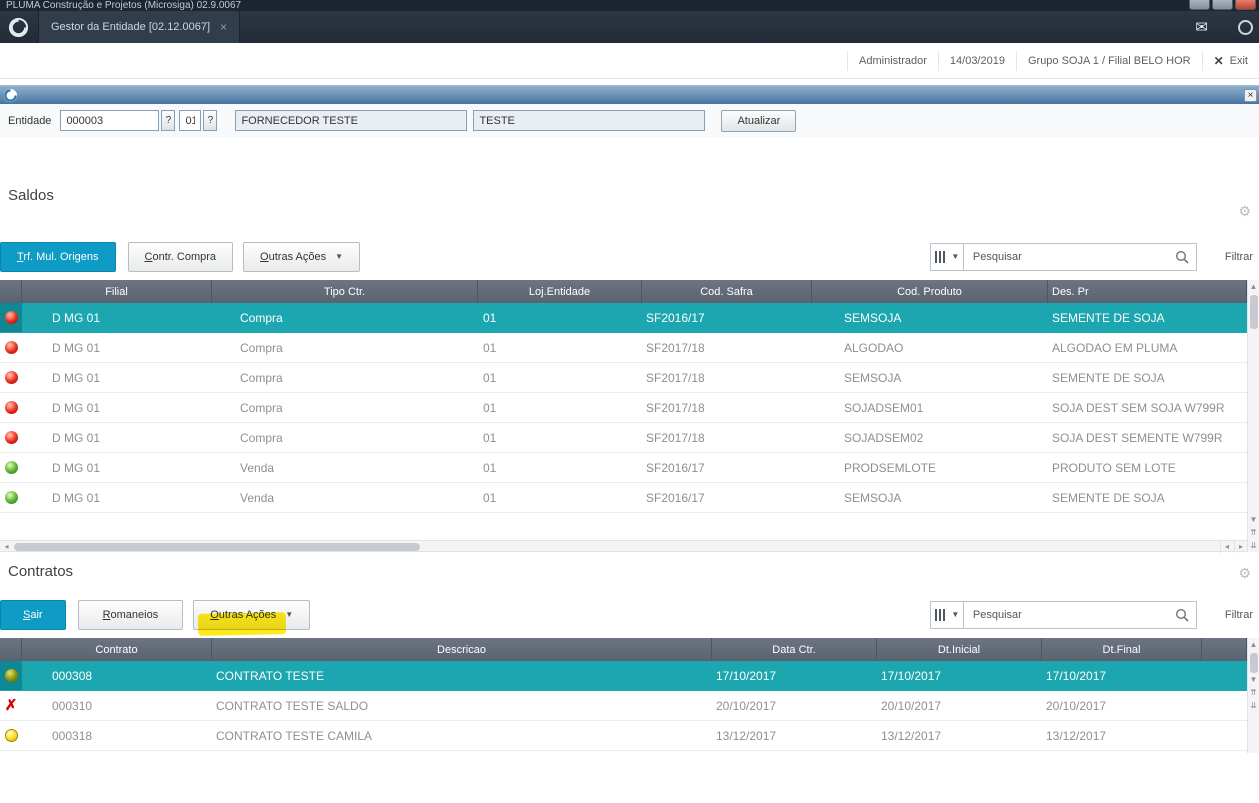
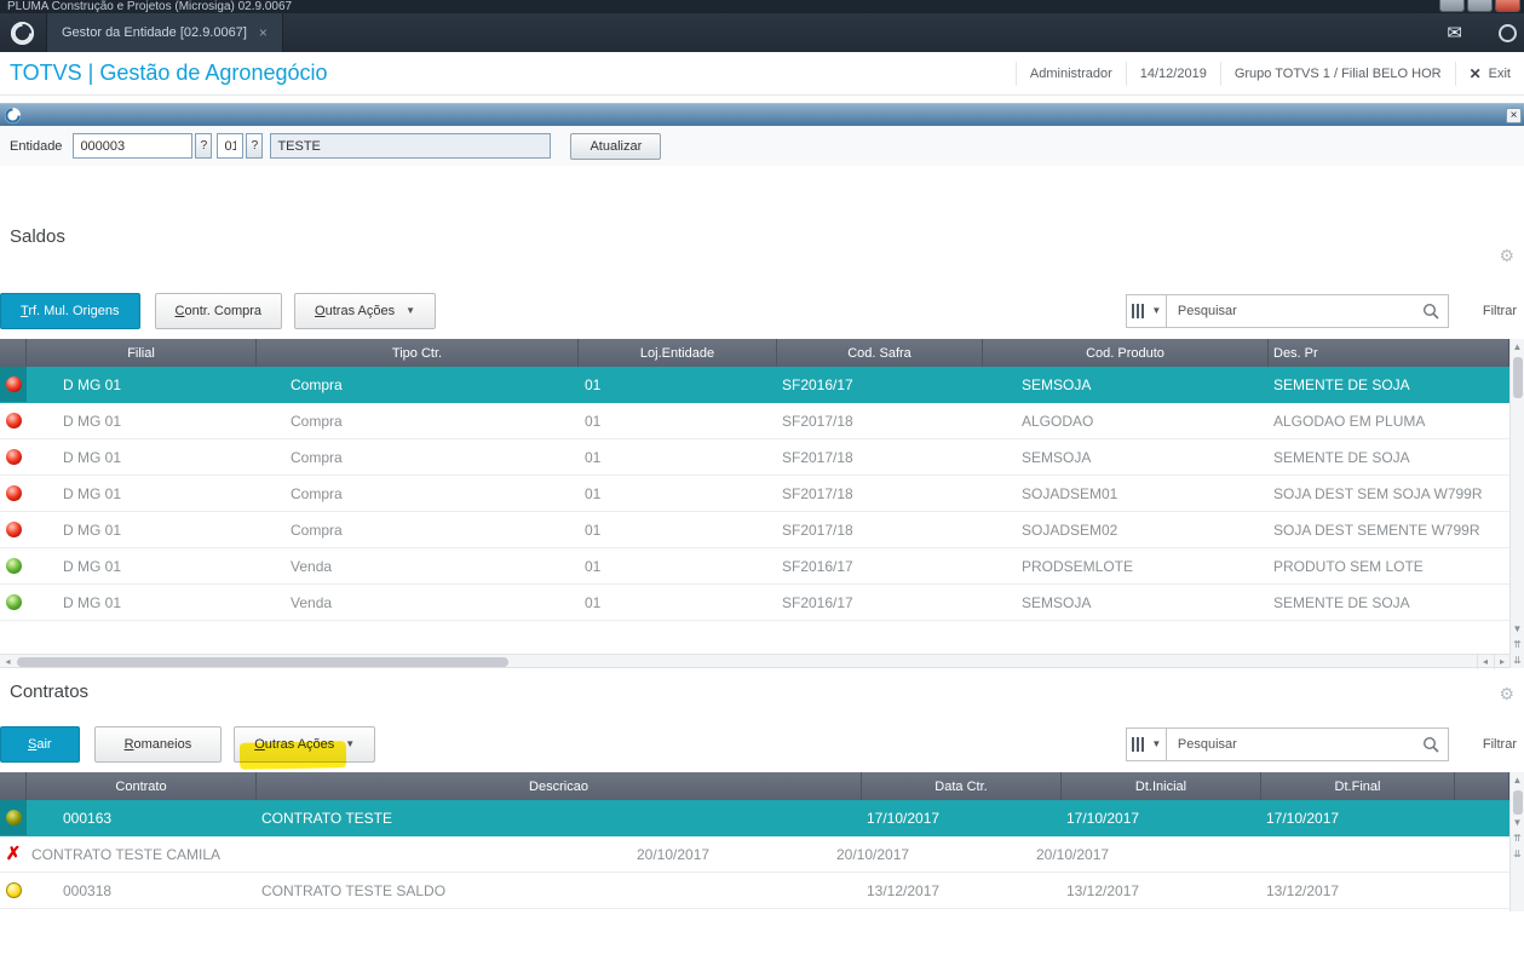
  PLUMA Construção e Projetos (Microsiga) 02.9.0067
- Gestor da Entidade [02.12.0067]
+ Gestor da Entidade [02.9.0067]
  ×
  ✉
+ TOTVS | Gestão de Agronegócio
  Administrador
- 14/03/2019
+ 14/12/2019
- Grupo SOJA 1 / Filial BELO HOR
+ Grupo TOTVS 1 / Filial BELO HOR
  ✕
  Exit
  ×
  Entidade
  000003
  ?
  01
  ?
- FORNECEDOR TESTE
  TESTE
  Atualizar
  Saldos
  ⚙
  Trf. Mul. Origens
  Contr. Compra
  Outras Ações
  ▼
  ▼
  Pesquisar
  Filtrar
  Filial
  Tipo Ctr.
  Loj.Entidade
  Cod. Safra
  Cod. Produto
  Des. Pr
  D MG 01
  Compra
  01
  SF2016/17
  SEMSOJA
  SEMENTE DE SOJA
  D MG 01
  Compra
  01
  SF2017/18
  ALGODAO
  ALGODAO EM PLUMA
  D MG 01
  Compra
  01
  SF2017/18
  SEMSOJA
  SEMENTE DE SOJA
  D MG 01
  Compra
  01
  SF2017/18
  SOJADSEM01
  SOJA DEST SEM SOJA W799R
  D MG 01
  Compra
  01
  SF2017/18
  SOJADSEM02
  SOJA DEST SEMENTE W799R
  D MG 01
  Venda
  01
  SF2016/17
  PRODSEMLOTE
  PRODUTO SEM LOTE
  D MG 01
  Venda
  01
  SF2016/17
  SEMSOJA
  SEMENTE DE SOJA
  ◂
  ◂
  ▸
  ▲
  ▼
  ⇈
  ⇊
  Contratos
  ⚙
  Sair
  Romaneios
  ▼
  ▼
  Pesquisar
  Filtrar
  Contrato
  Descricao
  Data Ctr.
  Dt.Inicial
  Dt.Final
- 000308
+ 000163
  CONTRATO TESTE
  17/10/2017
  17/10/2017
  17/10/2017
- 000310
- CONTRATO TESTE SALDO
+ CONTRATO TESTE CAMILA
  20/10/2017
  20/10/2017
  20/10/2017
  000318
- CONTRATO TESTE CAMILA
+ CONTRATO TESTE SALDO
  13/12/2017
  13/12/2017
  13/12/2017
  ▲
  ▼
  ⇈
  ⇊
